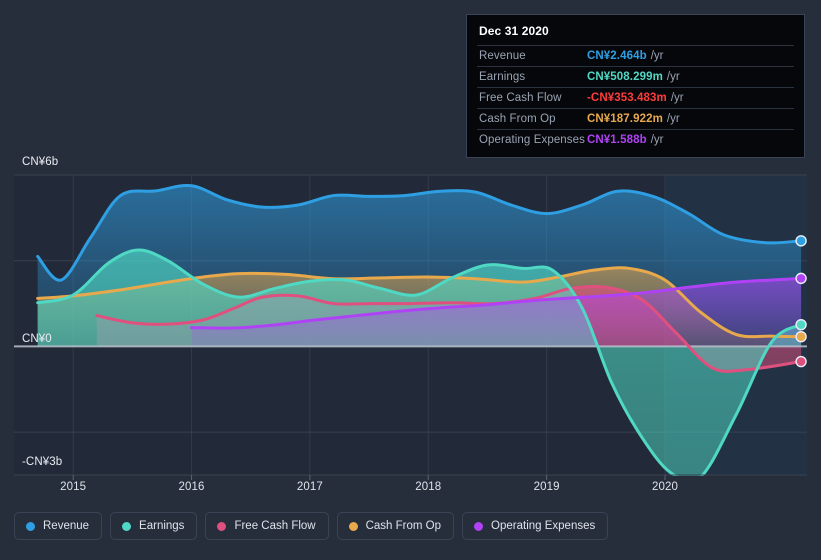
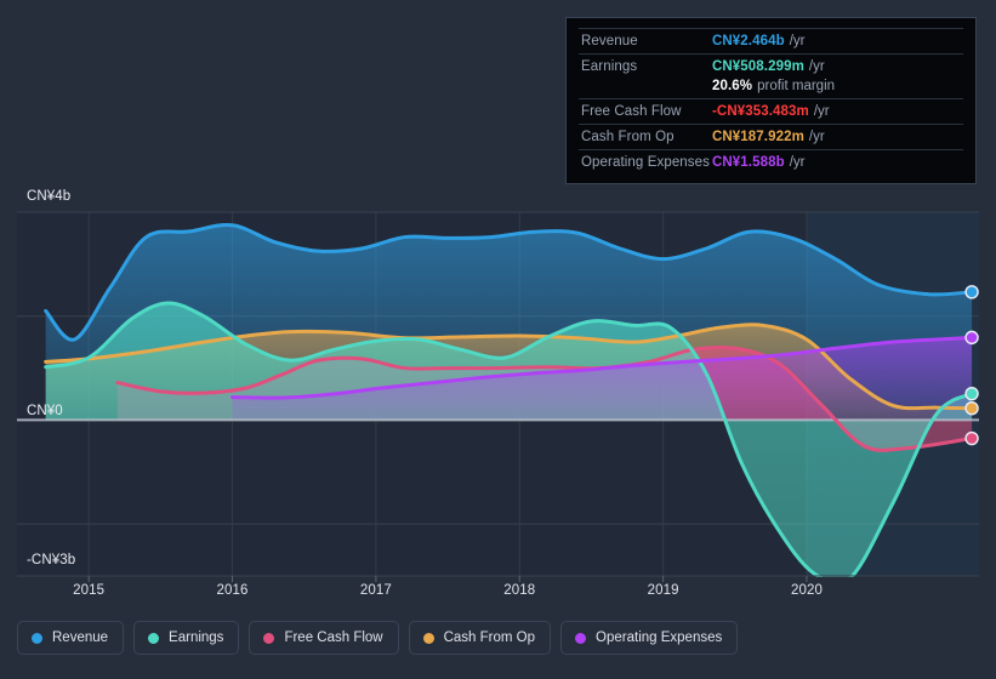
- CN¥6b
+ CN¥4b
  CN¥0
  -CN¥3b
  2015
  2016
  2017
  2018
  2019
  2020
- Dec 31 2020
  Revenue
  CN¥2.464b
  /yr
  Earnings
  CN¥508.299m
  /yr
+ 20.6%
+ profit margin
  Free Cash Flow
  -CN¥353.483m
  /yr
  Cash From Op
  CN¥187.922m
  /yr
  Operating Expenses
  CN¥1.588b
  /yr
  Revenue
  Earnings
  Free Cash Flow
  Cash From Op
  Operating Expenses
